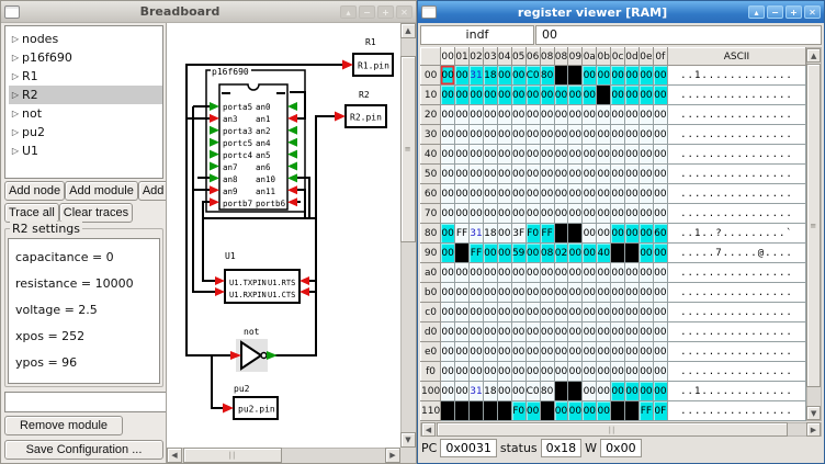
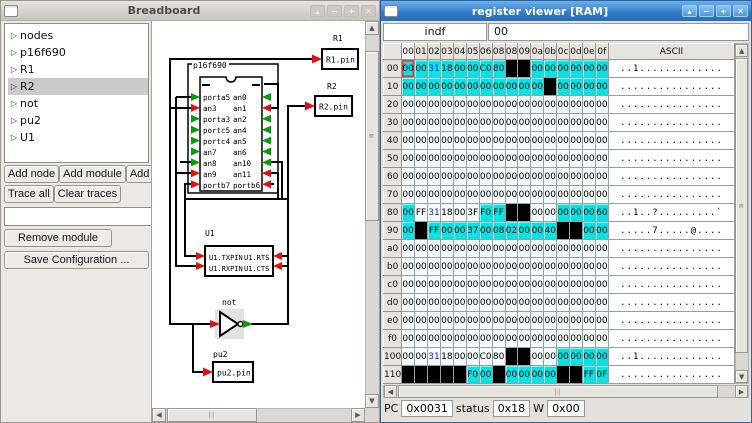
  Breadboard
  ▴
  −
  +
  ✕
  ▷
  nodes
  ▷
  p16f690
  ▷
  R1
  ▷
  R2
  ▷
  not
  ▷
  pu2
  ▷
  U1
  Add node
  Add module
  Trace all
  Clear traces
- R2 settings
- capacitance = 0
- resistance = 10000
- voltage = 2.5
- xpos = 252
- ypos = 96
  Remove module
  Save Configuration ...
  p16f690
  porta5
  an3
  porta3
  portc5
  portc4
  an7
  an8
  an9
  portb7
  an0
  an1
  an2
  an4
  an5
  an6
  an10
  an11
  portb6
  R1
  R1.pin
  R2
  R2.pin
  U1
  U1.TXPIN
  U1.RTS
  U1.RXPIN
  U1.CTS
  not
  pu2
  pu2.pin
  ▲
  ≡
  ▼
  ◀
  ||
  ▶
  register viewer [RAM]
  ▴
  −
  +
  ✕
  indf
  00
  	00	01	02	03	04	05	06	08	08	09	0a	0b	0c	0d	0e	0f	ASCII
  00	00	00	31	18	00	00	C0	80			00	00	00	00	00	00	..1.............
  10	00	00	00	00	00	00	00	00	00	00	00		00	00	00	00	................
  20	00	00	00	00	00	00	00	00	00	00	00	00	00	00	00	00	................
  30	00	00	00	00	00	00	00	00	00	00	00	00	00	00	00	00	................
  40	00	00	00	00	00	00	00	00	00	00	00	00	00	00	00	00	................
  50	00	00	00	00	00	00	00	00	00	00	00	00	00	00	00	00	................
  60	00	00	00	00	00	00	00	00	00	00	00	00	00	00	00	00	................
  70	00	00	00	00	00	00	00	00	00	00	00	00	00	00	00	00	................
  80	00	FF	31	18	00	3F	F0	FF			00	00	00	00	00	60	..1..?.........`
- 90	00		FF	00	00	59	00	08	02	00	00	40			00	00	.....7.....@....
+ 90	00		FF	00	00	37	00	08	02	00	00	40			00	00	.....7.....@....
  a0	00	00	00	00	00	00	00	00	00	00	00	00	00	00	00	00	................
  b0	00	00	00	00	00	00	00	00	00	00	00	00	00	00	00	00	................
  c0	00	00	00	00	00	00	00	00	00	00	00	00	00	00	00	00	................
  d0	00	00	00	00	00	00	00	00	00	00	00	00	00	00	00	00	................
  e0	00	00	00	00	00	00	00	00	00	00	00	00	00	00	00	00	................
  f0	00	00	00	00	00	00	00	00	00	00	00	00	00	00	00	00	................
  100	00	00	31	18	00	00	C0	80			00	00	00	00	00	00	..1.............
  110						F0	00		00	00	00	00			FF	0F	................
  ▲
  ≡
  ▼
  ◀
  ||
  ▶
  PC
  0x0031
  status
  0x18
  W
  0x00
